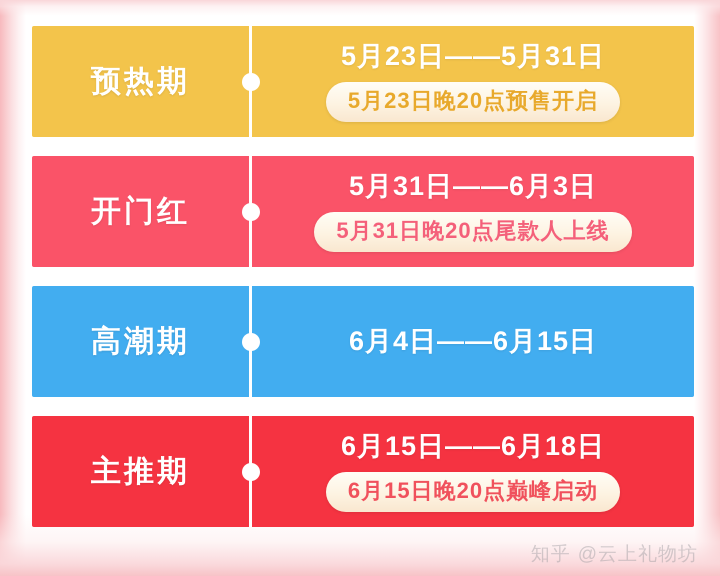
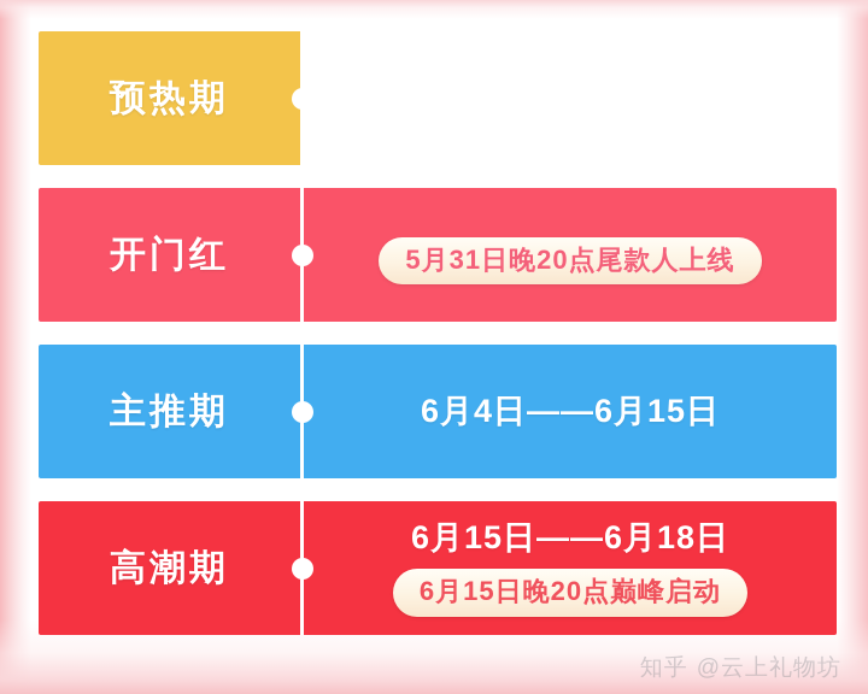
  预热期
- 5月23日——5月31日
- 5月23日晚20点预售开启
  开门红
- 5月31日——6月3日
  5月31日晚20点尾款人上线
- 高潮期
+ 主推期
  6月4日——6月15日
- 主推期
+ 高潮期
  6月15日——6月18日
  6月15日晚20点巅峰启动
  知乎
  @云上礼物坊
